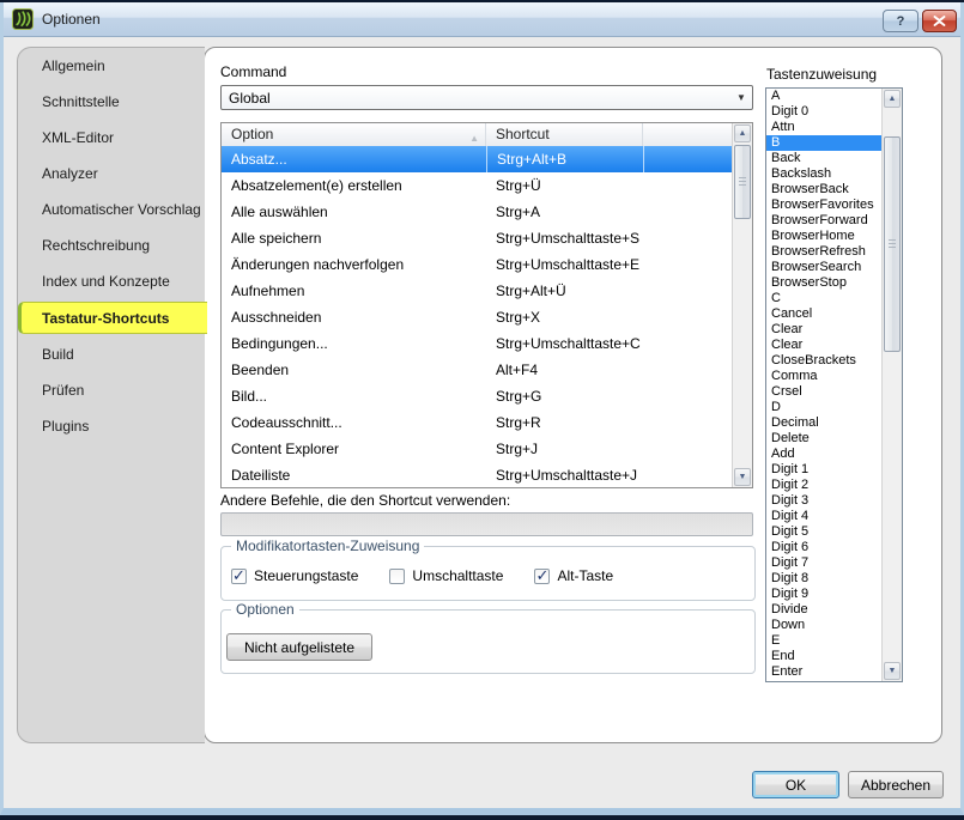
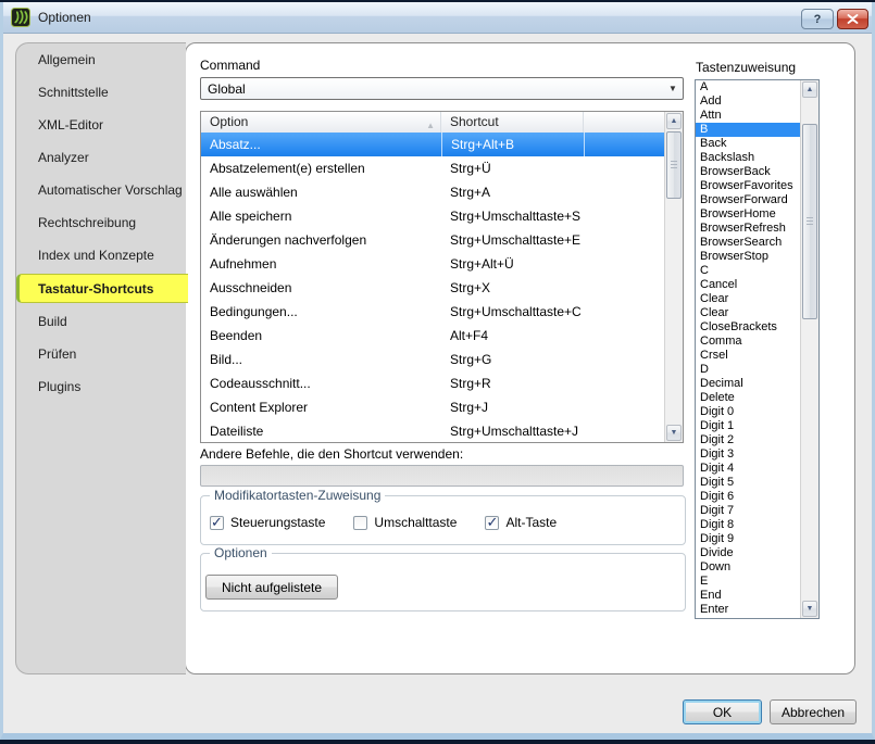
  Optionen
  ?
  Allgemein
  Schnittstelle
  XML-Editor
  Analyzer
  Automatischer Vorschlag
  Rechtschreibung
  Index und Konzepte
  Tastatur-Shortcuts
  Build
  Prüfen
  Plugins
  Command
  Global
  ▼
  Option
  ▲
  Shortcut
  Absatz...
  Strg+Alt+B
  Absatzelement(e) erstellen
  Strg+Ü
  Alle auswählen
  Strg+A
  Alle speichern
  Strg+Umschalttaste+S
  Änderungen nachverfolgen
  Strg+Umschalttaste+E
  Aufnehmen
  Strg+Alt+Ü
  Ausschneiden
  Strg+X
  Bedingungen...
  Strg+Umschalttaste+C
  Beenden
  Alt+F4
  Bild...
  Strg+G
  Codeausschnitt...
  Strg+R
  Content Explorer
  Strg+J
  Dateiliste
  Strg+Umschalttaste+J
  Andere Befehle, die den Shortcut verwenden:
  Modifikatortasten-Zuweisung
  Steuerungstaste
  Umschalttaste
  Alt-Taste
  Optionen
  Nicht aufgelistete
  Tastenzuweisung
  A
- Digit 0
+ Add
  Attn
  B
  Back
  Backslash
  BrowserBack
  BrowserFavorites
  BrowserForward
  BrowserHome
  BrowserRefresh
  BrowserSearch
  BrowserStop
  C
  Cancel
  Clear
  Clear
  CloseBrackets
  Comma
  Crsel
  D
  Decimal
  Delete
- Add
+ Digit 0
  Digit 1
  Digit 2
  Digit 3
  Digit 4
  Digit 5
  Digit 6
  Digit 7
  Digit 8
  Digit 9
  Divide
  Down
  E
  End
  Enter
  OK
  Abbrechen
